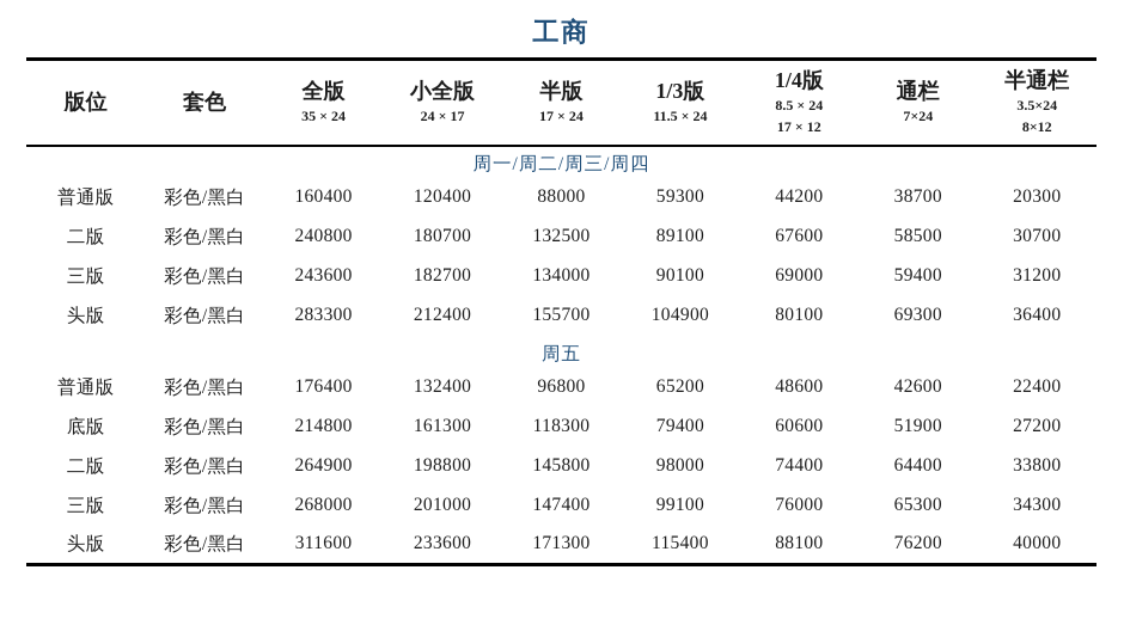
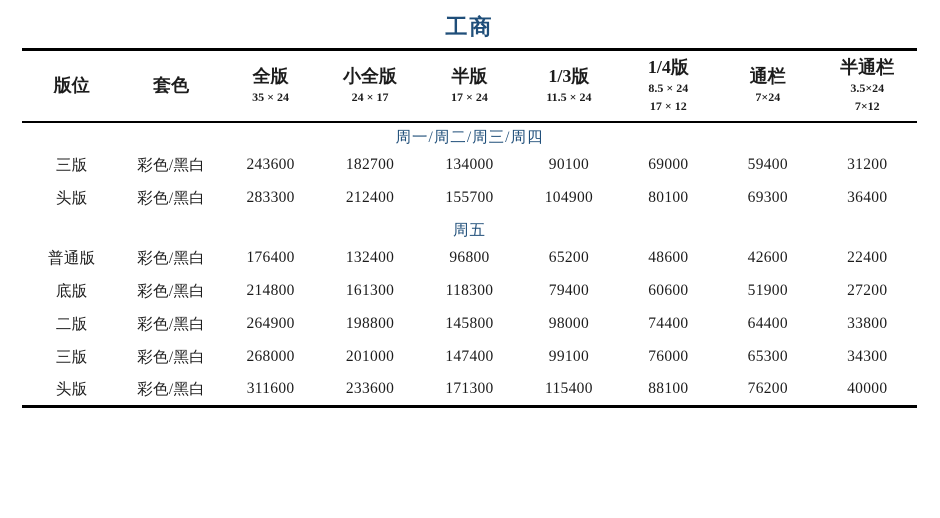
  工商
- 版位	套色	全版35 × 24	小全版24 × 17	半版17 × 24	1/3版11.5 × 24	1/4版8.5 × 2417 × 12	通栏7×24	半通栏3.5×248×12
+ 版位	套色	全版35 × 24	小全版24 × 17	半版17 × 24	1/3版11.5 × 24	1/4版8.5 × 2417 × 12	通栏7×24	半通栏3.5×247×12
  周一/周二/周三/周四
- 普通版	彩色/黑白	160400	120400	88000	59300	44200	38700	20300
- 二版	彩色/黑白	240800	180700	132500	89100	67600	58500	30700
  三版	彩色/黑白	243600	182700	134000	90100	69000	59400	31200
  头版	彩色/黑白	283300	212400	155700	104900	80100	69300	36400
  周五
  普通版	彩色/黑白	176400	132400	96800	65200	48600	42600	22400
  底版	彩色/黑白	214800	161300	118300	79400	60600	51900	27200
  二版	彩色/黑白	264900	198800	145800	98000	74400	64400	33800
  三版	彩色/黑白	268000	201000	147400	99100	76000	65300	34300
  头版	彩色/黑白	311600	233600	171300	115400	88100	76200	40000
